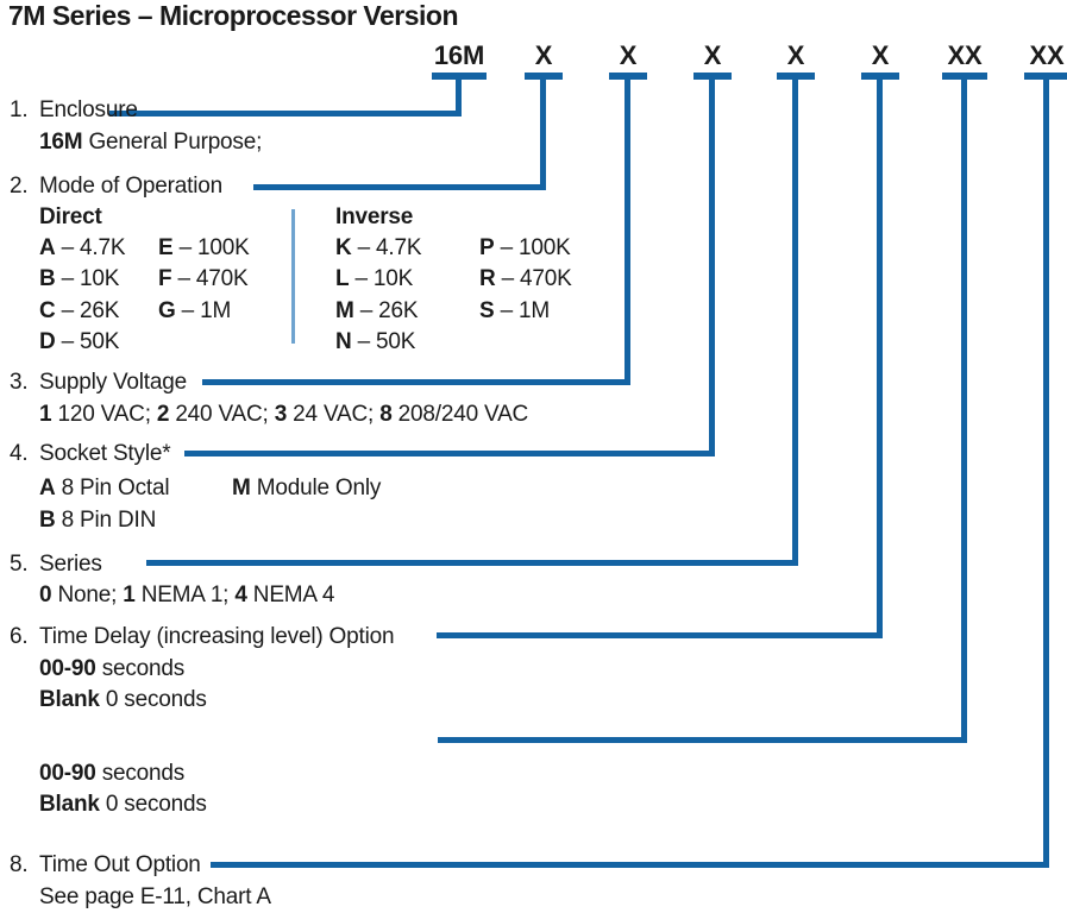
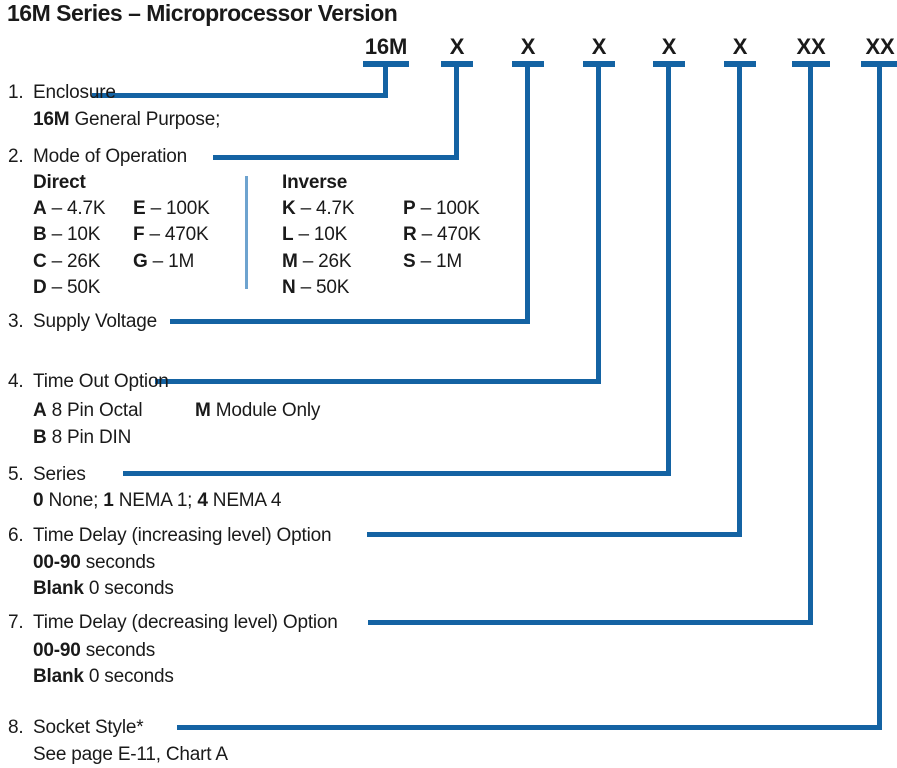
- 7M Series – Microprocessor Version
+ 16M Series – Microprocessor Version
  16M
  X
  X
  X
  X
  X
  XX
  XX
  1. Enclosure
  2. Mode of Operation
  3. Supply Voltage
- 4. Socket Style*
+ 4. Time Out Option
  5. Series
  6. Time Delay (increasing level) Option
+ 7. Time Delay (decreasing level) Option
- 8. Time Out Option
+ 8. Socket Style*
  16M General Purpose;
  Direct
  Inverse
  A – 4.7K
  B – 10K
  C – 26K
  D – 50K
  E – 100K
  F – 470K
  G – 1M
  K – 4.7K
  L – 10K
  M – 26K
  N – 50K
  P – 100K
  R – 470K
  S – 1M
- 1 120 VAC; 2 240 VAC; 3 24 VAC; 8 208/240 VAC
  A 8 Pin Octal
  M Module Only
  B 8 Pin DIN
  0 None; 1 NEMA 1; 4 NEMA 4
  00-90 seconds
  Blank 0 seconds
  00-90 seconds
  Blank 0 seconds
  See page E-11, Chart A
